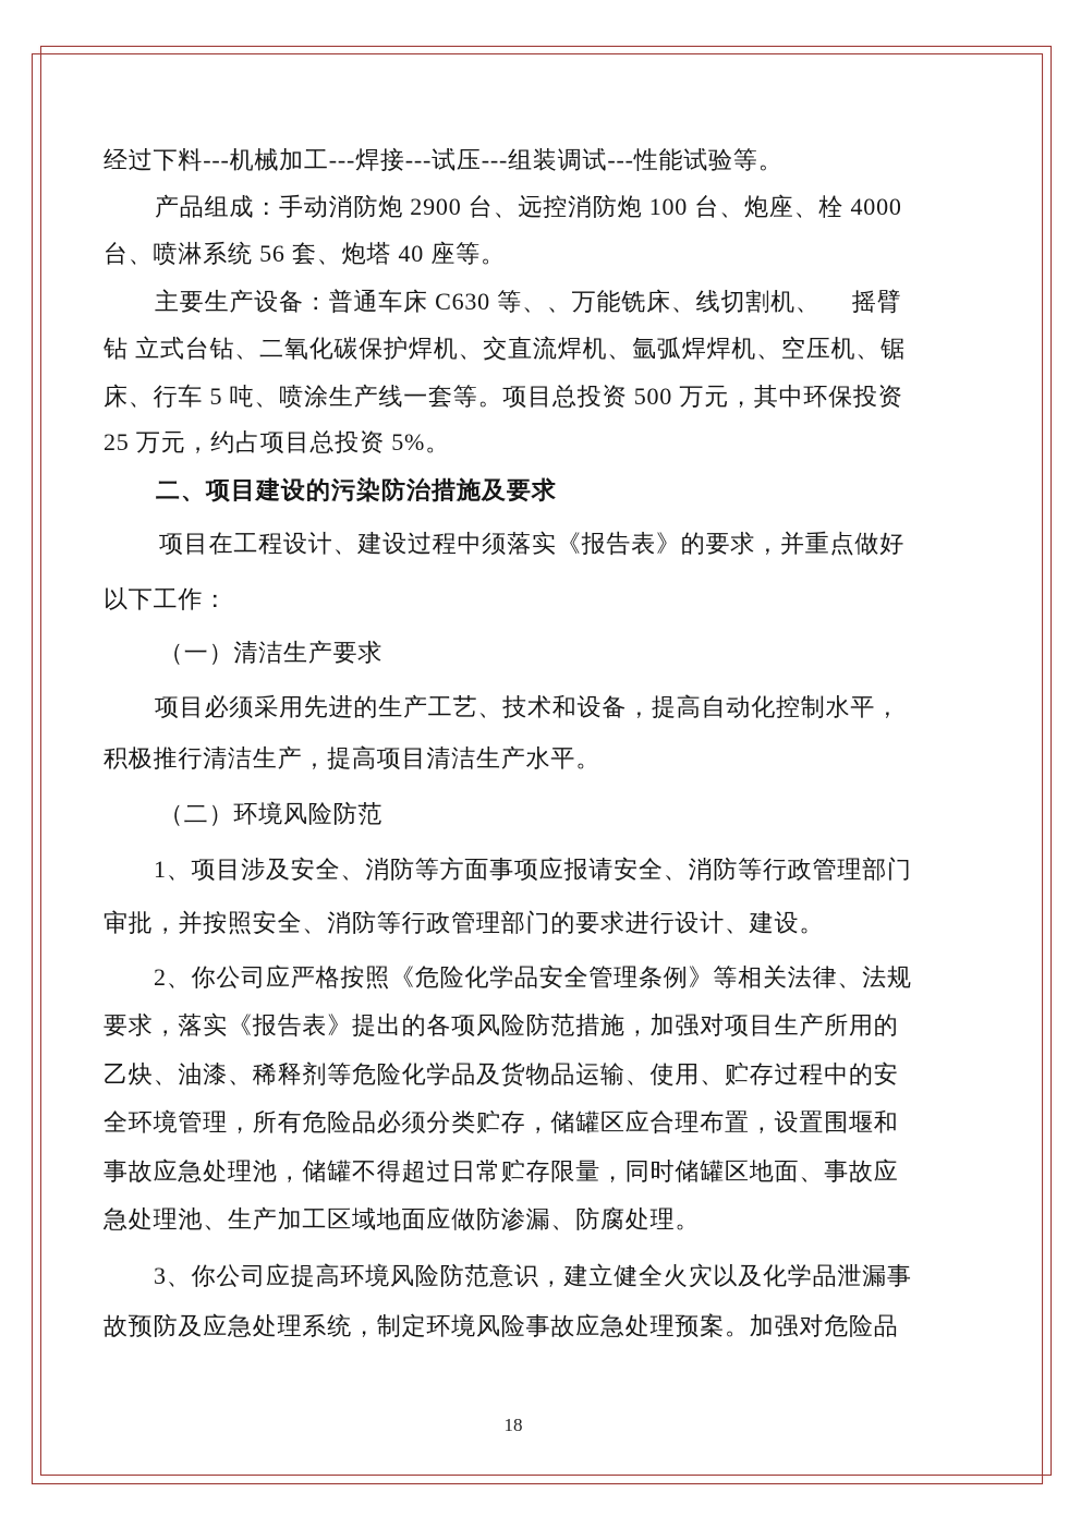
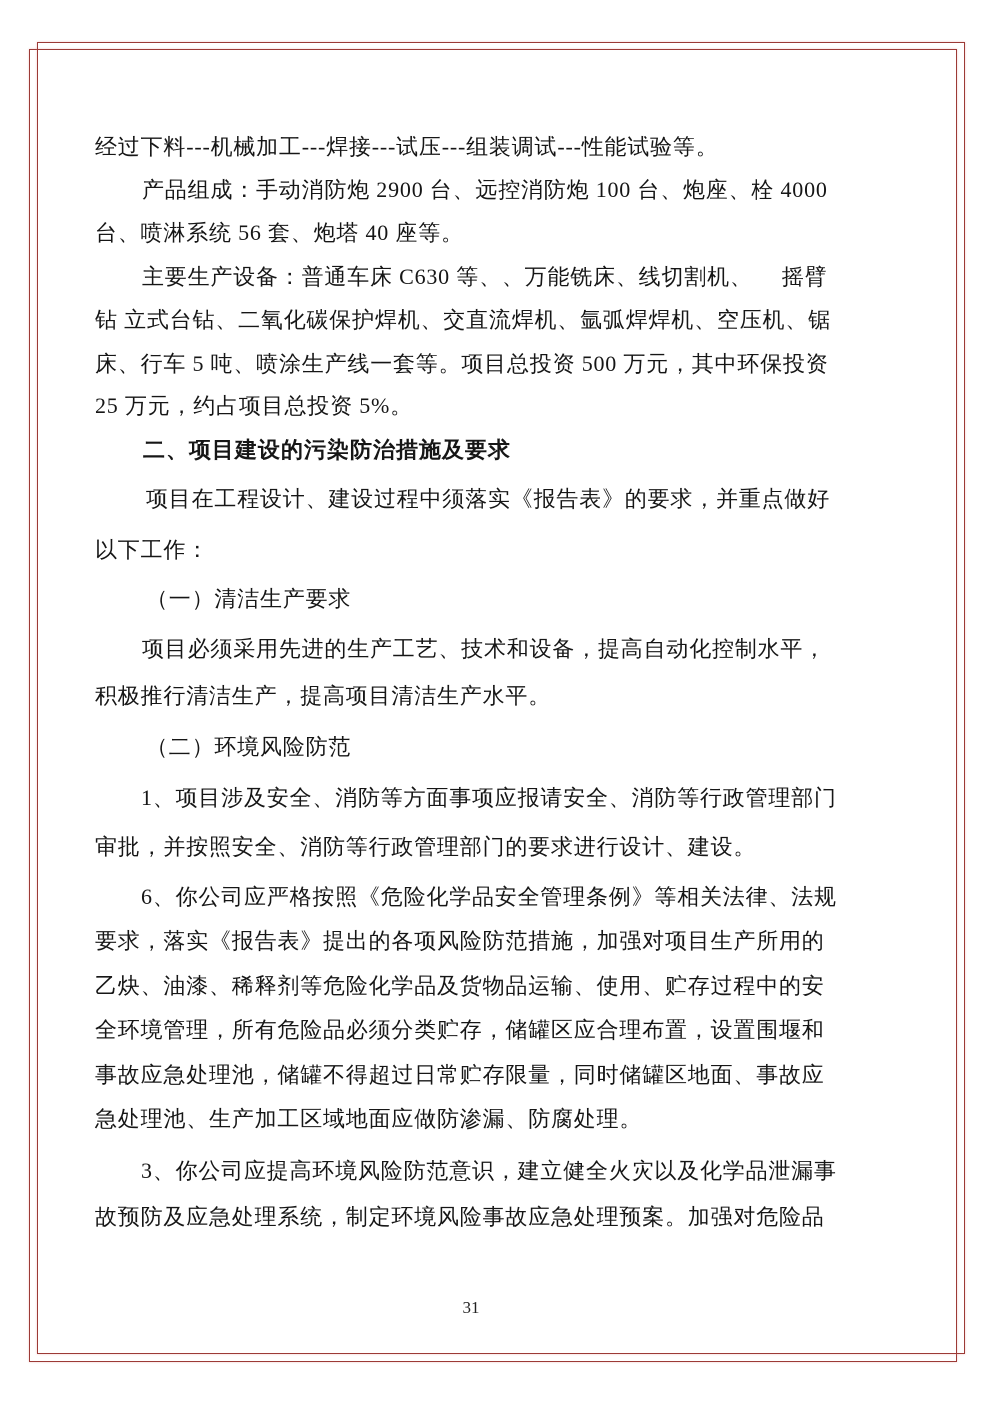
  经过下料---机械加工---焊接---试压---组装调试---性能试验等。
  产品组成：手动消防炮 2900 台、远控消防炮 100 台、炮座、栓 4000
  台、喷淋系统 56 套、炮塔 40 座等。
  主要生产设备：普通车床 C630 等、、万能铣床、线切割机、 摇臂
  钻 立式台钻、二氧化碳保护焊机、交直流焊机、氩弧焊焊机、空压机、锯
  床、行车 5 吨、喷涂生产线一套等。项目总投资 500 万元，其中环保投资
  25 万元，约占项目总投资 5%。
  二、项目建设的污染防治措施及要求
  项目在工程设计、建设过程中须落实《报告表》的要求，并重点做好
  以下工作：
  （一）清洁生产要求
  项目必须采用先进的生产工艺、技术和设备，提高自动化控制水平，
  积极推行清洁生产，提高项目清洁生产水平。
  （二）环境风险防范
  1、项目涉及安全、消防等方面事项应报请安全、消防等行政管理部门
  审批，并按照安全、消防等行政管理部门的要求进行设计、建设。
- 2、你公司应严格按照《危险化学品安全管理条例》等相关法律、法规
+ 6、你公司应严格按照《危险化学品安全管理条例》等相关法律、法规
  要求，落实《报告表》提出的各项风险防范措施，加强对项目生产所用的
  乙炔、油漆、稀释剂等危险化学品及货物品运输、使用、贮存过程中的安
  全环境管理，所有危险品必须分类贮存，储罐区应合理布置，设置围堰和
  事故应急处理池，储罐不得超过日常贮存限量，同时储罐区地面、事故应
  急处理池、生产加工区域地面应做防渗漏、防腐处理。
  3、你公司应提高环境风险防范意识，建立健全火灾以及化学品泄漏事
  故预防及应急处理系统，制定环境风险事故应急处理预案。加强对危险品
- 18
+ 31
